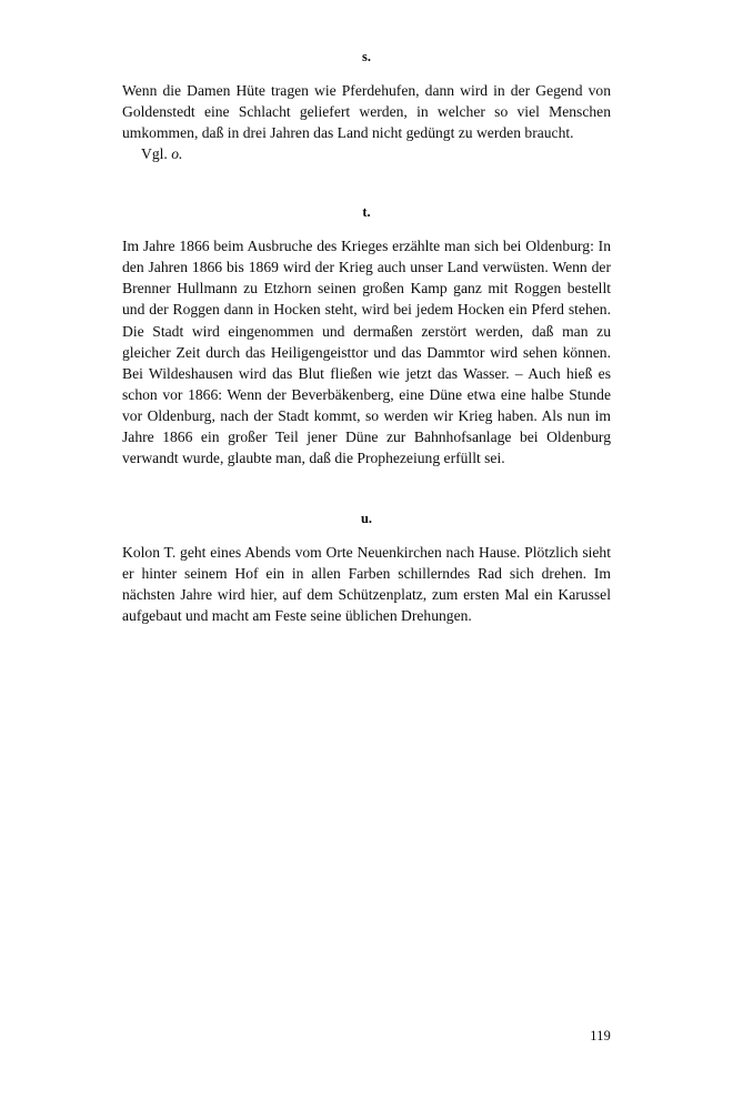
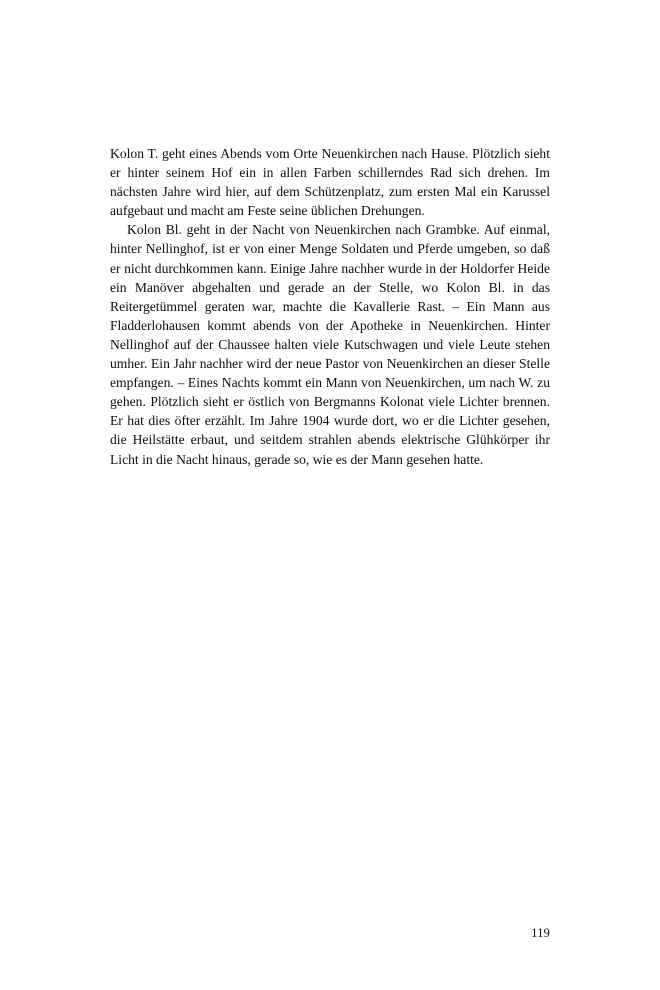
- s.
- Wenn die Damen Hüte tragen wie Pferdehufen, dann wird in der Gegend von Goldenstedt eine Schlacht geliefert werden, in welcher so viel Menschen umkommen, daß in drei Jahren das Land nicht gedüngt zu werden braucht.
- Vgl. o.
- t.
- Im Jahre 1866 beim Ausbruche des Krieges erzählte man sich bei Oldenburg: In den Jahren 1866 bis 1869 wird der Krieg auch unser Land verwüsten. Wenn der Brenner Hullmann zu Etzhorn seinen großen Kamp ganz mit Roggen bestellt und der Roggen dann in Hocken steht, wird bei jedem Hocken ein Pferd stehen. Die Stadt wird eingenommen und dermaßen zerstört werden, daß man zu gleicher Zeit durch das Heiligengeisttor und das Dammtor wird sehen können. Bei Wildeshausen wird das Blut fließen wie jetzt das Wasser. – Auch hieß es schon vor 1866: Wenn der Beverbäkenberg, eine Düne etwa eine halbe Stunde vor Oldenburg, nach der Stadt kommt, so werden wir Krieg haben. Als nun im Jahre 1866 ein großer Teil jener Düne zur Bahnhofsanlage bei Oldenburg verwandt wurde, glaubte man, daß die Prophezeiung erfüllt sei.
- u.
  Kolon T. geht eines Abends vom Orte Neuenkirchen nach Hause. Plötzlich sieht er hinter seinem Hof ein in allen Farben schillerndes Rad sich drehen. Im nächsten Jahre wird hier, auf dem Schützenplatz, zum ersten Mal ein Karussel aufgebaut und macht am Feste seine üblichen Drehungen.
+ Kolon Bl. geht in der Nacht von Neuenkirchen nach Grambke. Auf einmal, hinter Nellinghof, ist er von einer Menge Soldaten und Pferde umgeben, so daß er nicht durchkommen kann. Einige Jahre nachher wurde in der Holdorfer Heide ein Manöver abgehalten und gerade an der Stelle, wo Kolon Bl. in das Reitergetümmel geraten war, machte die Kavallerie Rast. – Ein Mann aus Fladderlohausen kommt abends von der Apotheke in Neuenkirchen. Hinter Nellinghof auf der Chaussee halten viele Kutschwagen und viele Leute stehen umher. Ein Jahr nachher wird der neue Pastor von Neuenkirchen an dieser Stelle empfangen. – Eines Nachts kommt ein Mann von Neuenkirchen, um nach W. zu gehen. Plötzlich sieht er östlich von Bergmanns Kolonat viele Lichter brennen. Er hat dies öfter erzählt. Im Jahre 1904 wurde dort, wo er die Lichter gesehen, die Heilstätte erbaut, und seitdem strahlen abends elektrische Glühkörper ihr Licht in die Nacht hinaus, gerade so, wie es der Mann gesehen hatte.
  119
